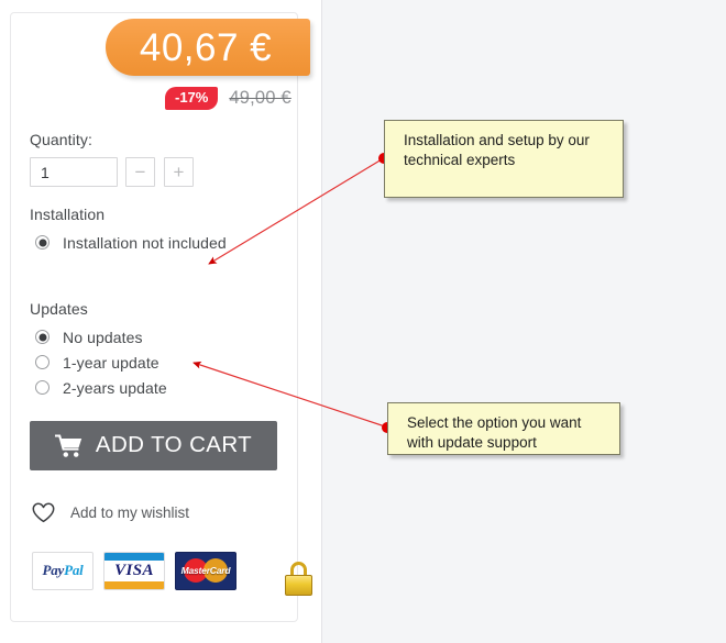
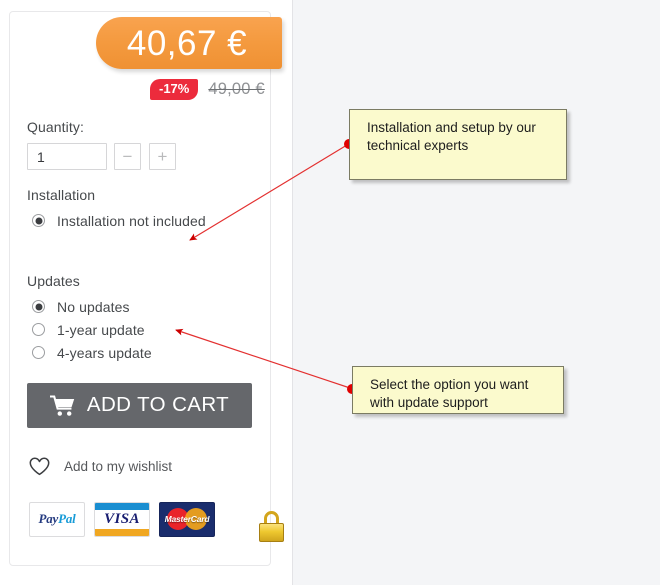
  40,67 €
  -17%
  49,00 €
  Quantity:
  1
  −
  +
  Installation
  Installation not included
  Updates
  No updates
  1-year update
- 2-years update
+ 4-years update
  ADD TO CART
  Add to my wishlist
  PayPal
  VISA
  MasterCard
  Installation and setup by our technical experts
  Select the option you want with update support
